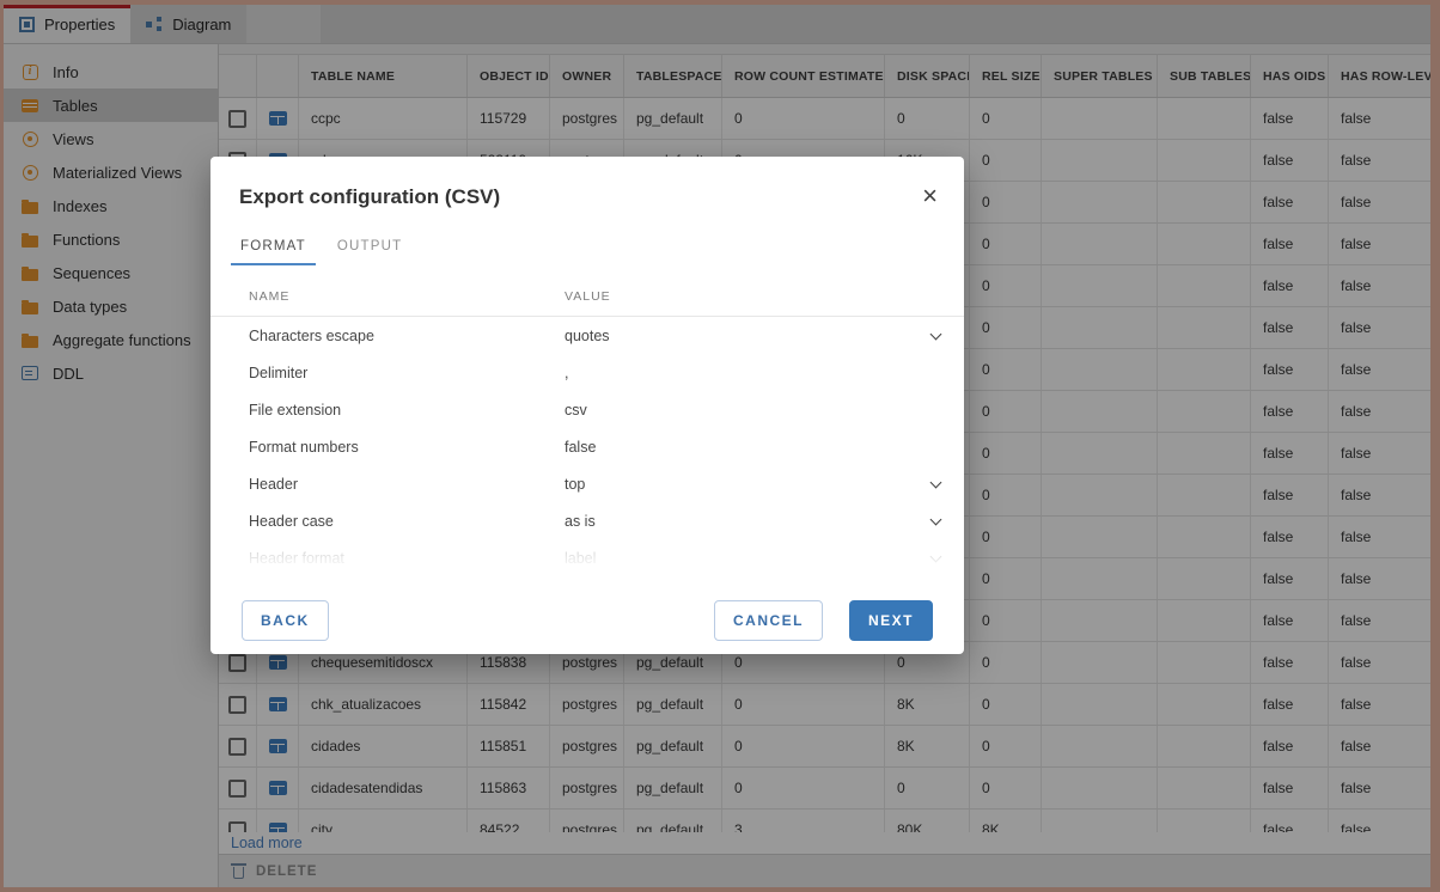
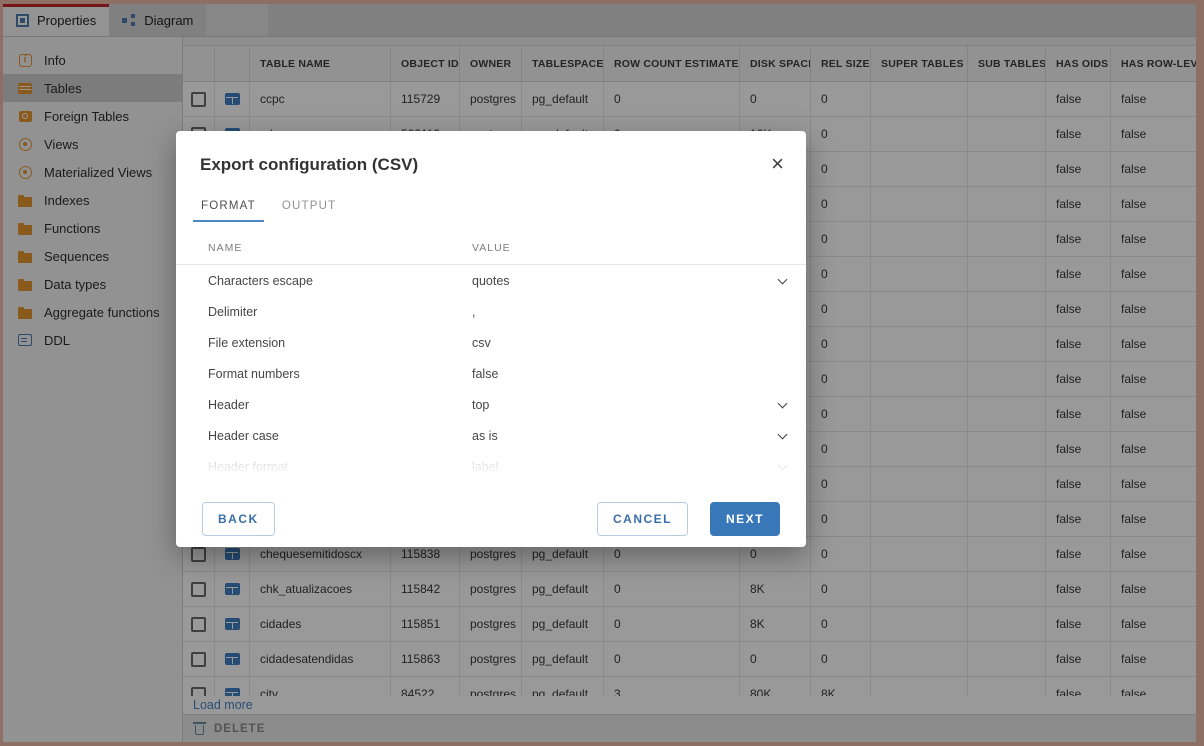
  Properties
  Diagram
  Info
  Tables
+ Foreign Tables
  Views
  Materialized Views
  Indexes
  Functions
  Sequences
  Data types
  Aggregate functions
  DDL
  TABLE NAME
  OBJECT ID
  OWNER
  TABLESPACE
  ROW COUNT ESTIMATE
  DISK SPAC
  REL SIZE
  SUPER TABLES
  SUB TABLES
  HAS OIDS
  HAS ROW-LEV
  ccpc
  115729
  postgres
  pg_default
  0
  0
  0
  false
  false
  0
  false
  false
  0
  false
  false
  0
  false
  false
  0
  false
  false
  0
  false
  false
  0
  false
  false
  0
  false
  false
  0
  false
  false
  0
  false
  false
  0
  false
  false
  0
  false
  false
  0
  false
  false
  chequesemitidoscx
  115838
  postgres
  pg_default
  0
  0
  0
  false
  false
  chk_atualizacoes
  115842
  postgres
  pg_default
  0
  8K
  0
  false
  false
  cidades
  115851
  postgres
  pg_default
  0
  8K
  0
  false
  false
  cidadesatendidas
  115863
  postgres
  pg_default
  0
  0
  0
  false
  false
  city
  84522
  postgres
  pg_default
  3
  80K
  8K
  false
  false
  Load more
  DELETE
  Export configuration (CSV)
  ×
  FORMAT
  OUTPUT
  NAME
  VALUE
  Characters escape
  quotes
  Delimiter
  ,
  File extension
  csv
  Format numbers
  false
  Header
  top
  Header case
  as is
  BACK
  CANCEL
  NEXT
